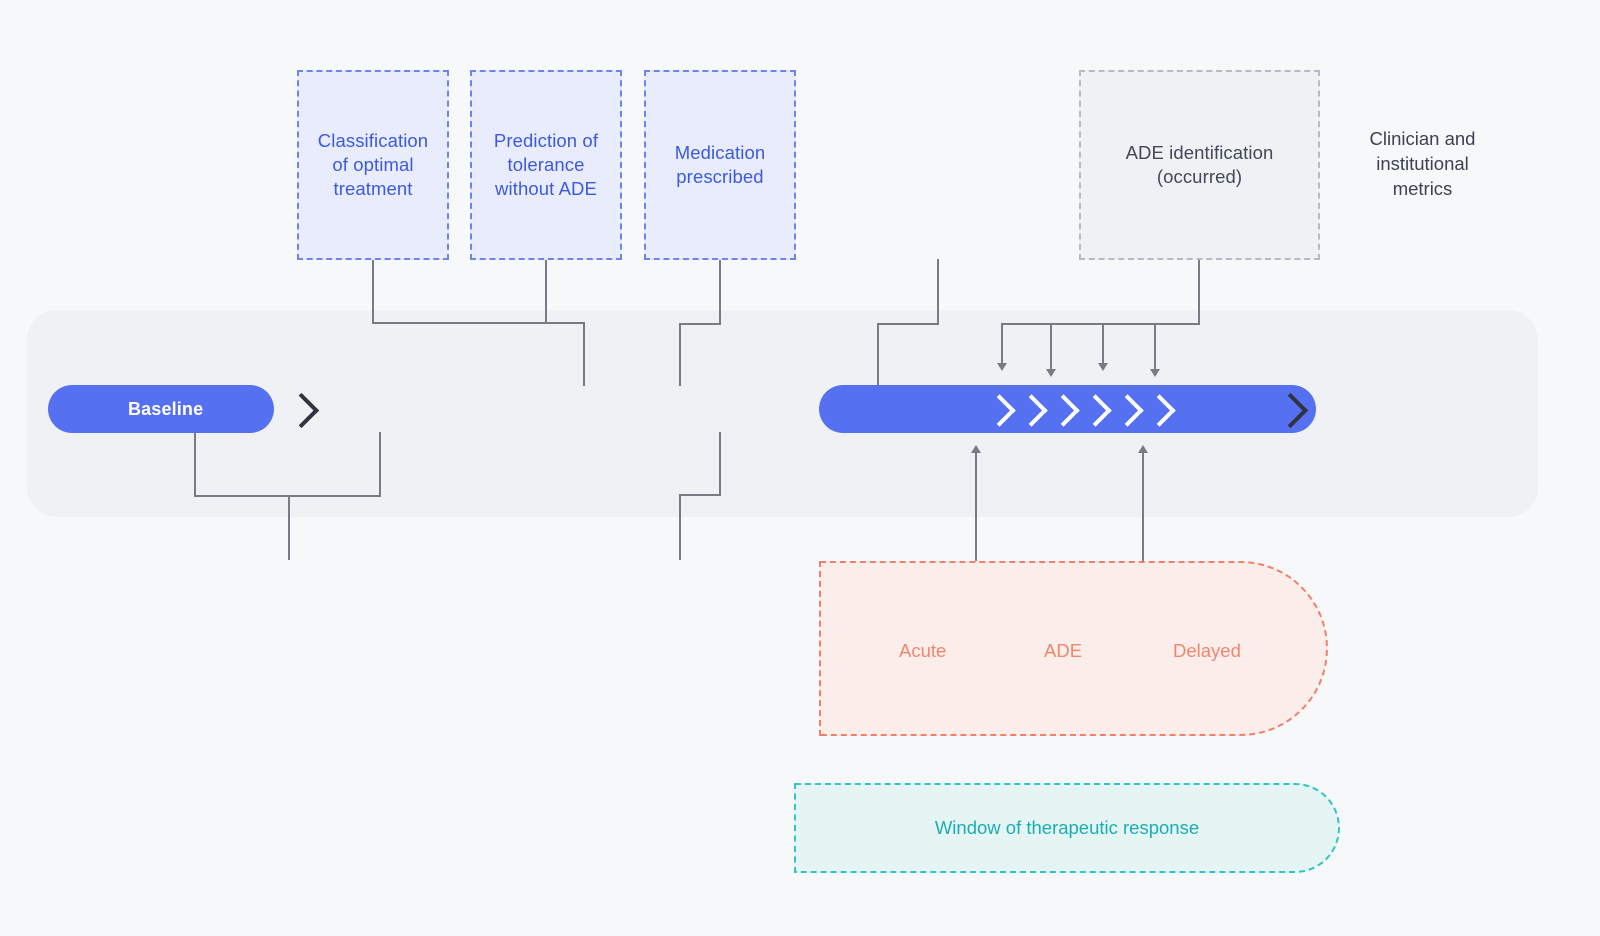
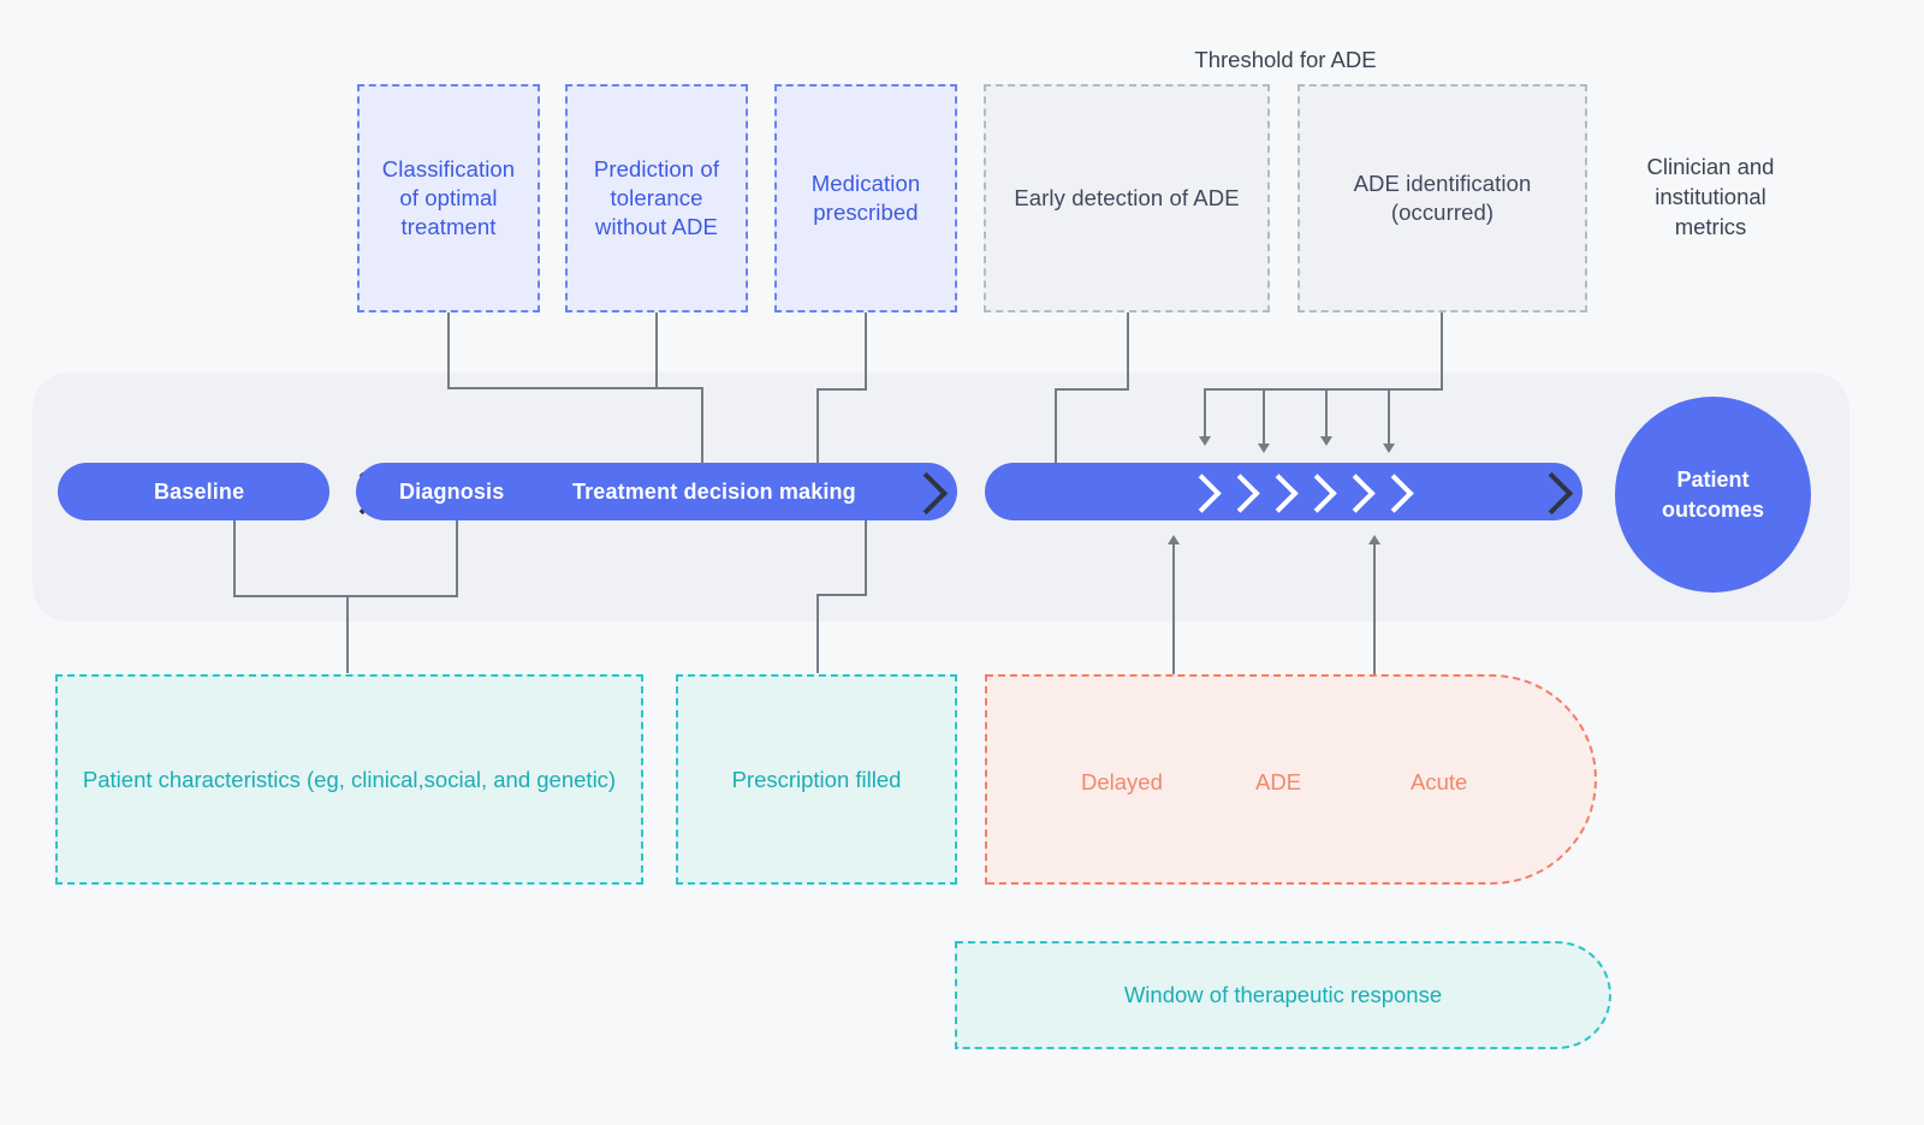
+ Threshold for ADE
  Classification
  of optimal
  treatment
  Prediction of
  tolerance
  without ADE
  Medication
  prescribed
+ Early detection of ADE
  ADE identification
  (occurred)
  Clinician and
  institutional
  metrics
  Baseline
+ Diagnosis
+ Treatment decision making
+ Patient
+ outcomes
+ Patient characteristics (eg, clinical,social, and genetic)
+ Prescription filled
- Acute
+ Delayed
  ADE
- Delayed
+ Acute
  Window of therapeutic response
